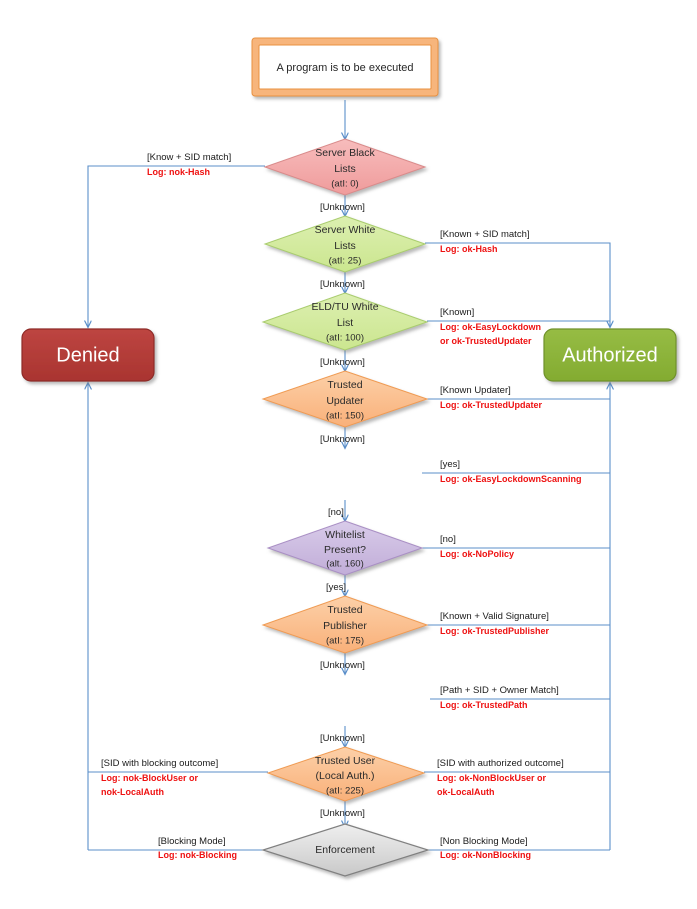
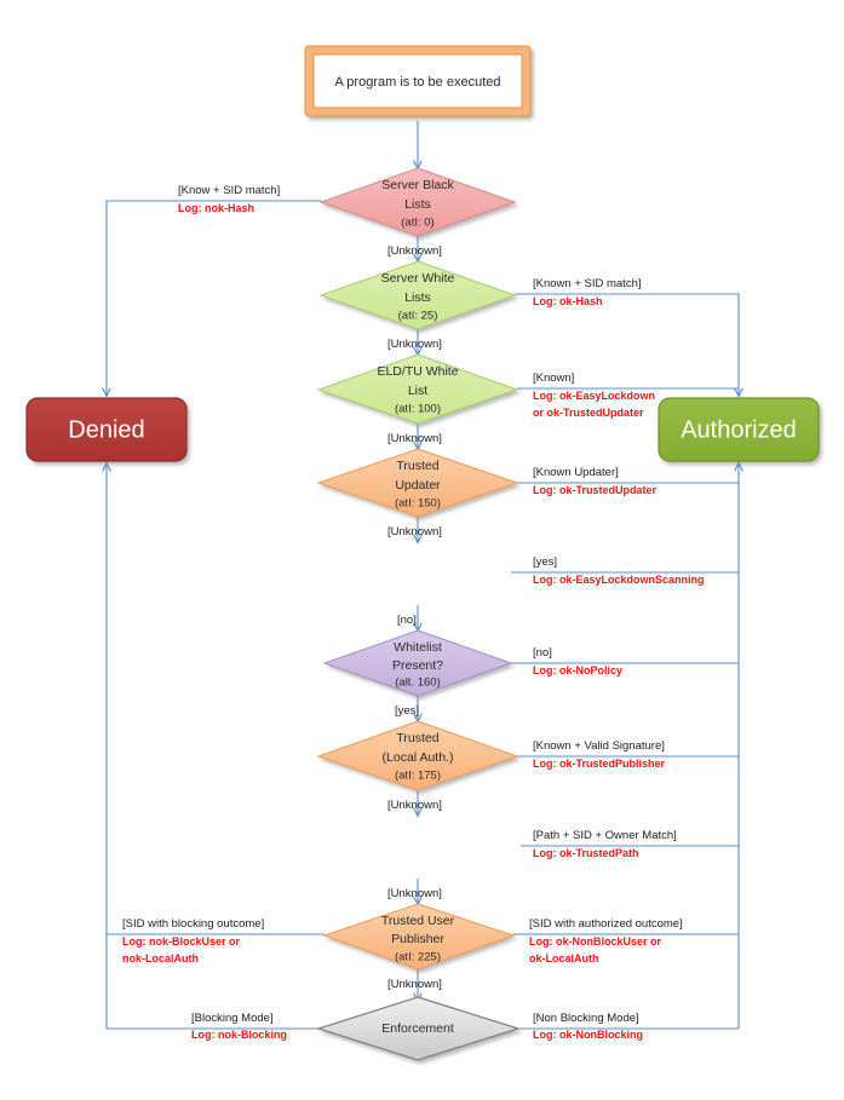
  A program is to be executed
  Denied
  Authorized
  Server Black
  Lists
  (atI: 0)
  [Know + SID match]
  Log: nok-Hash
  [Unknown]
  Server White
  Lists
  (atI: 25)
  [Known + SID match]
  Log: ok-Hash
  [Unknown]
  ELD/TU White
  List
  (atI: 100)
  [Known]
  Log: ok-EasyLockdown
  or ok-TrustedUpdater
  [Unknown]
  Trusted
  Updater
  (atI: 150)
  [Known Updater]
  Log: ok-TrustedUpdater
  [Unknown]
  [yes]
  Log: ok-EasyLockdownScanning
  [no]
  Whitelist
  Present?
  (alt. 160)
  [no]
  Log: ok-NoPolicy
  [yes]
  Trusted
- Publisher
+ (Local Auth.)
  (atI: 175)
  [Known + Valid Signature]
  Log: ok-TrustedPublisher
  [Unknown]
  [Path + SID + Owner Match]
  Log: ok-TrustedPath
  [Unknown]
  Trusted User
- (Local Auth.)
+ Publisher
  (atI: 225)
  [SID with blocking outcome]
  Log: nok-BlockUser or
  nok-LocalAuth
  [SID with authorized outcome]
  Log: ok-NonBlockUser or
  ok-LocalAuth
  [Unknown]
  Enforcement
  [Blocking Mode]
  Log: nok-Blocking
  [Non Blocking Mode]
  Log: ok-NonBlocking
